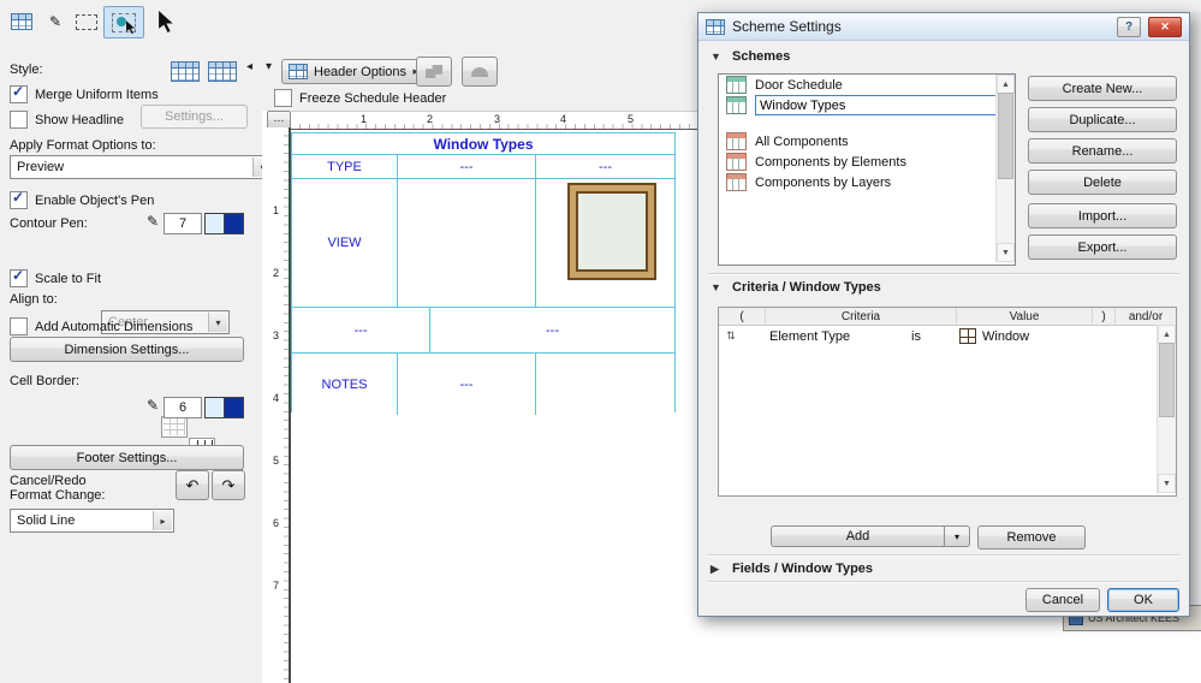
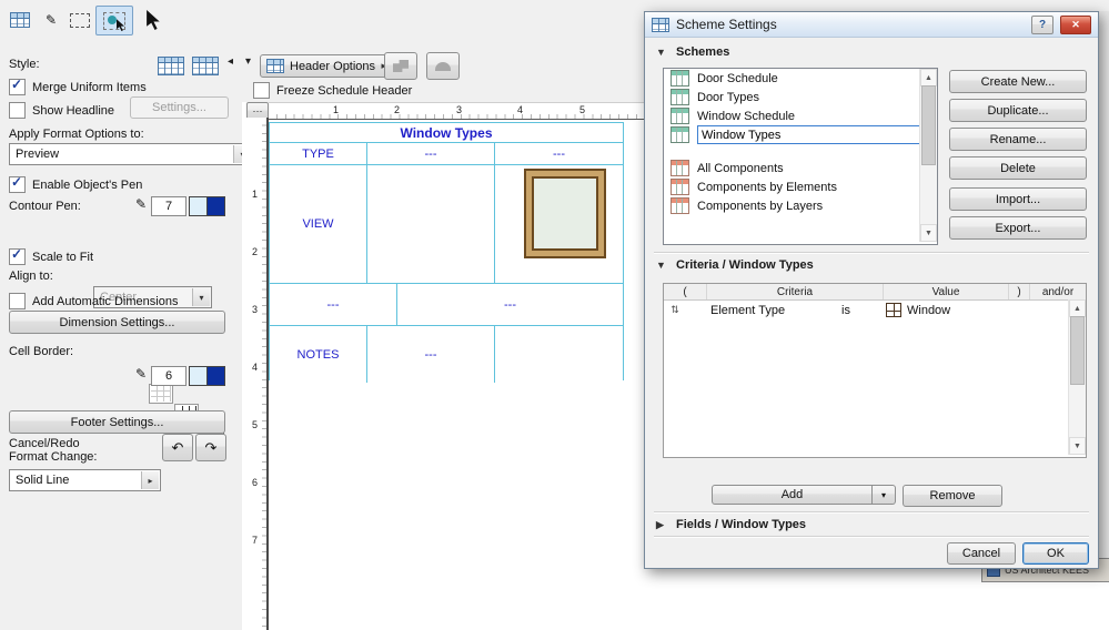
  ✎
  Style:
  ◂
  ✓
  Merge Uniform Items
  Show Headline
  Settings...
  Apply Format Options to:
  Preview
  ✓
  Enable Object's Pen
  Contour Pen:
  ✎
  7
  ✓
  Scale to Fit
  Align to:
  Center
  ▾
  Add Automatic Dimensions
  Dimension Settings...
  Cell Border:
  Solid Line
  ▸
  ✎
  6
  Footer Settings...
  Cancel/Redo
  Format Change:
  ↶
  ↷
  ▾
  Header Options
  Freeze Schedule Header
  ···
  1
  2
  3
  4
  5
  1
  2
  3
  4
  5
  6
  7
  Window Types
  TYPE
  ---
  ---
  VIEW
  ---
  ---
  NOTES
  ---
  US Architect KEES
  Scheme Settings
  ?
  ✕
  ▼
  Schemes
  Door Schedule
+ Door Types
+ Window Schedule
  Window Types
  All Components
  Components by Elements
  Components by Layers
  Create New...
  Duplicate...
  Rename...
  Delete
  Import...
  Export...
  ▼
  Criteria / Window Types
  (
  Criteria
  Value
  )
  and/or
  ⇅
  Element Type
  is
  Window
  Add
  ▾
  Remove
  ▶
  Fields / Window Types
  Cancel
  OK
